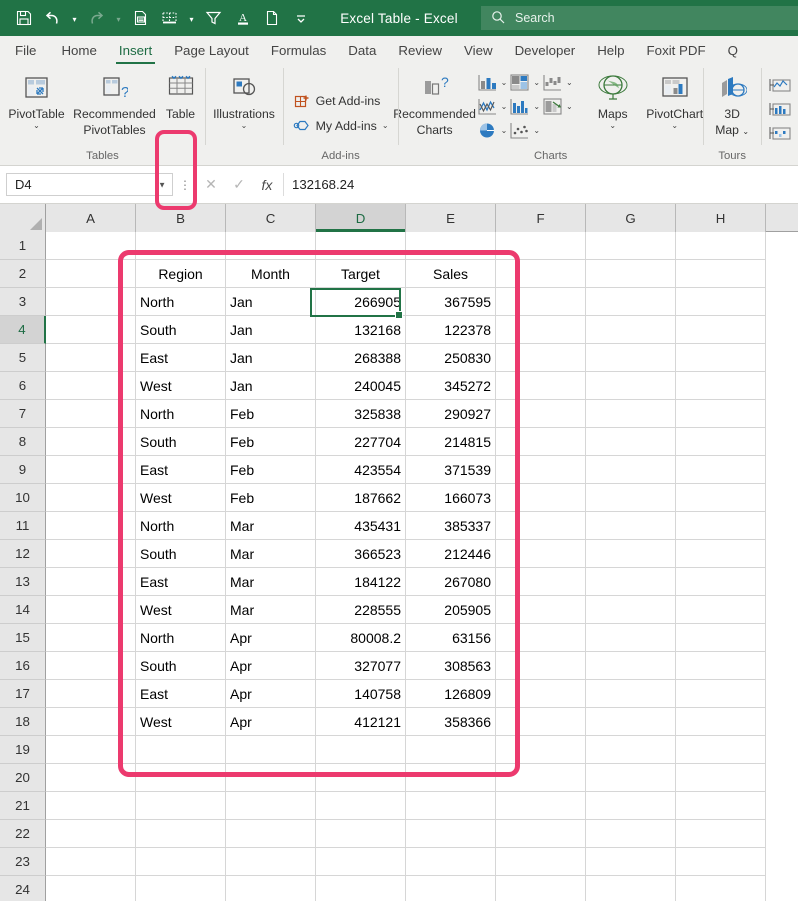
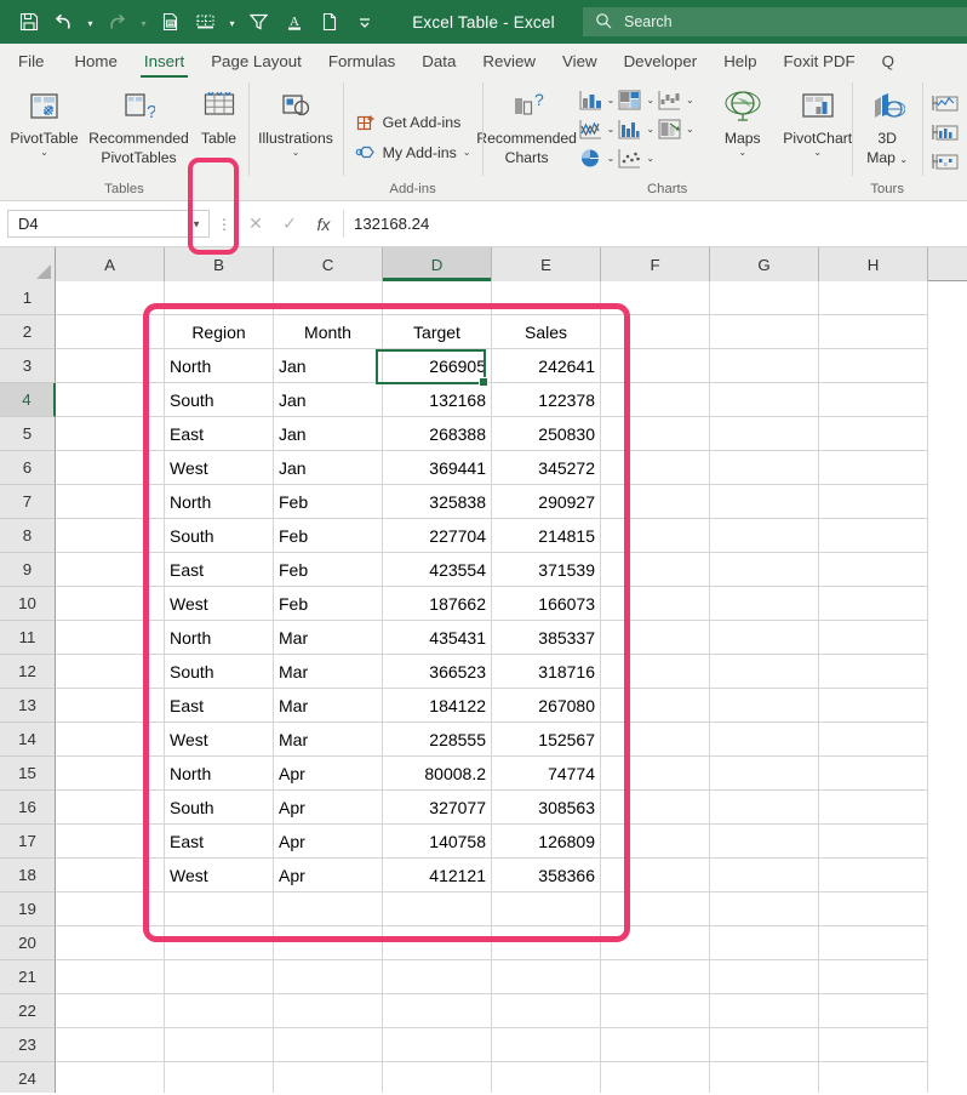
  ▾
  ▾
  ▾
  A
  Excel Table - Excel
  Search
  File
  Home
  Insert
  Page Layout
  Formulas
  Data
  Review
  View
  Developer
  Help
  Foxit PDF
  Q
  PivotTable
  ⌄
  ?
  Recommended
  PivotTables
  Table
  Tables
  Illustrations
  ⌄
  Get Add-ins
  My Add-ins
  ⌄
  Add-ins
  ?
  ecommended
  Charts
  ⌄
  ⌄
  ⌄
  ⌄
  ⌄
  ⌄
  ⌄
  ⌄
  Maps
  ⌄
  PivotChart
  ⌄
  Charts
  3D
  Map ⌄
  Tours
  D4
  ▼
  ⋮
  ✕
  ✓
  fx
  132168.24
  A
  B
  C
  D
  E
  F
  G
  H
  1
  2
  3
  4
  5
  6
  7
  8
  9
  10
  11
  12
  13
  14
  15
  16
  17
  18
  19
  20
  21
  22
  23
  24
  Region
  Month
  Target
  Sales
  North
  Jan
- 367595
+ 242641
  South
  Jan
  132168
  122378
  East
  Jan
  268388
  250830
  West
  Jan
- 240045
+ 369441
  345272
  North
  Feb
  325838
  290927
  South
  Feb
  227704
  214815
  East
  Feb
  423554
  371539
  West
  Feb
  187662
  166073
  North
  Mar
  435431
  385337
  South
  Mar
  366523
- 212446
+ 318716
  East
  Mar
  184122
  267080
  West
  Mar
  228555
- 205905
+ 152567
  North
  Apr
  80008.2
- 63156
+ 74774
  South
  Apr
  327077
  308563
  East
  Apr
  140758
  126809
  West
  Apr
  412121
  358366
